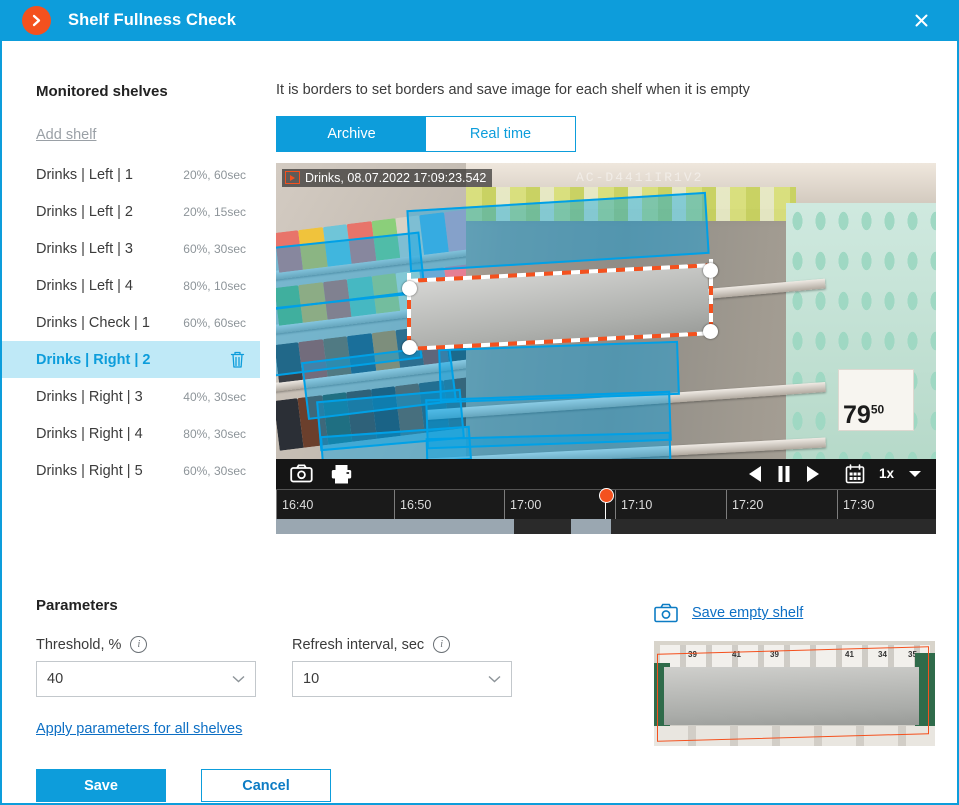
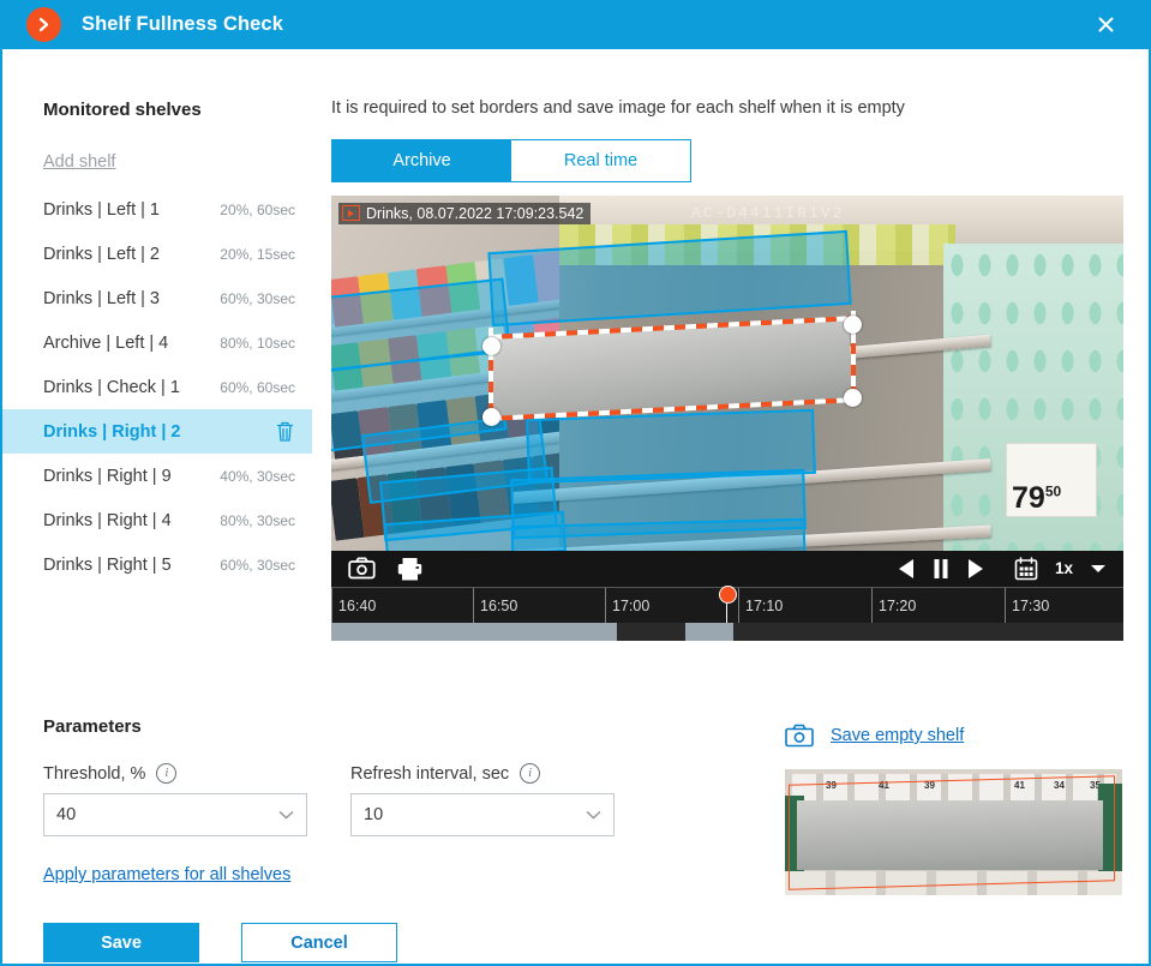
  Shelf Fullness Check
  Monitored shelves
  Add shelf
  Drinks | Left | 1
  20%, 60sec
  Drinks | Left | 2
  20%, 15sec
  Drinks | Left | 3
  60%, 30sec
- Drinks | Left | 4
+ Archive | Left | 4
  80%, 10sec
  Drinks | Check | 1
  60%, 60sec
  Drinks | Right | 2
- Drinks | Right | 3
+ Drinks | Right | 9
  40%, 30sec
  Drinks | Right | 4
  80%, 30sec
  Drinks | Right | 5
  60%, 30sec
- It is borders to set borders and save image for each shelf when it is empty
+ It is required to set borders and save image for each shelf when it is empty
  Archive
  Real time
  AC-D4411IR1V2
  7950
  Drinks, 08.07.2022 17:09:23.542
  1x
  16:40
  16:50
  17:00
  17:10
  17:20
  17:30
  Parameters
  Threshold, %
  i
  40
  Refresh interval, sec
  i
  10
  Apply parameters for all shelves
  Save
  Cancel
  Save empty shelf
  39
  41
  39
  41
  34
